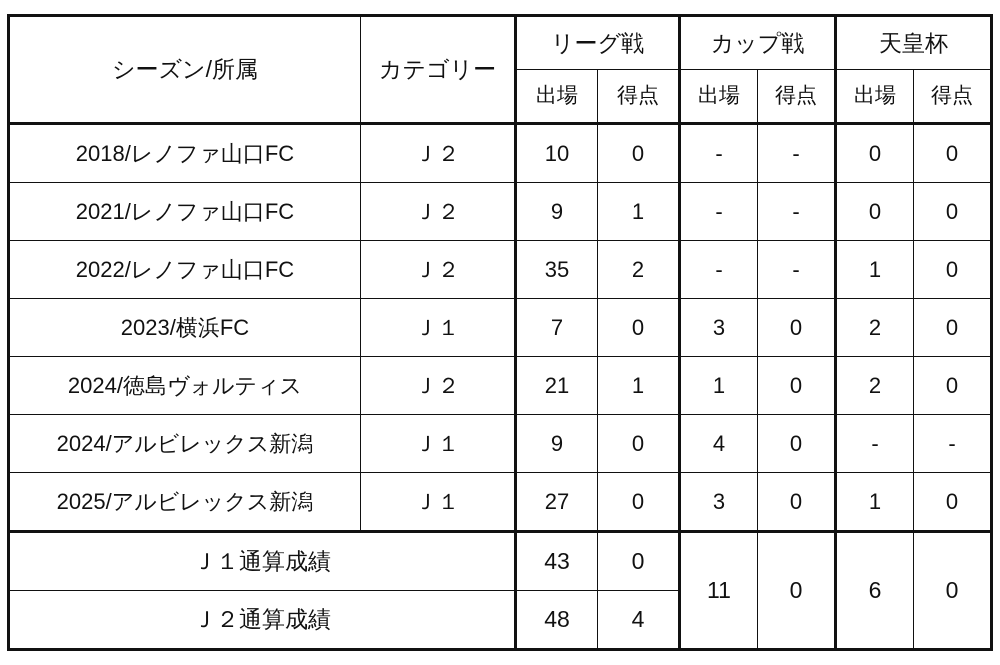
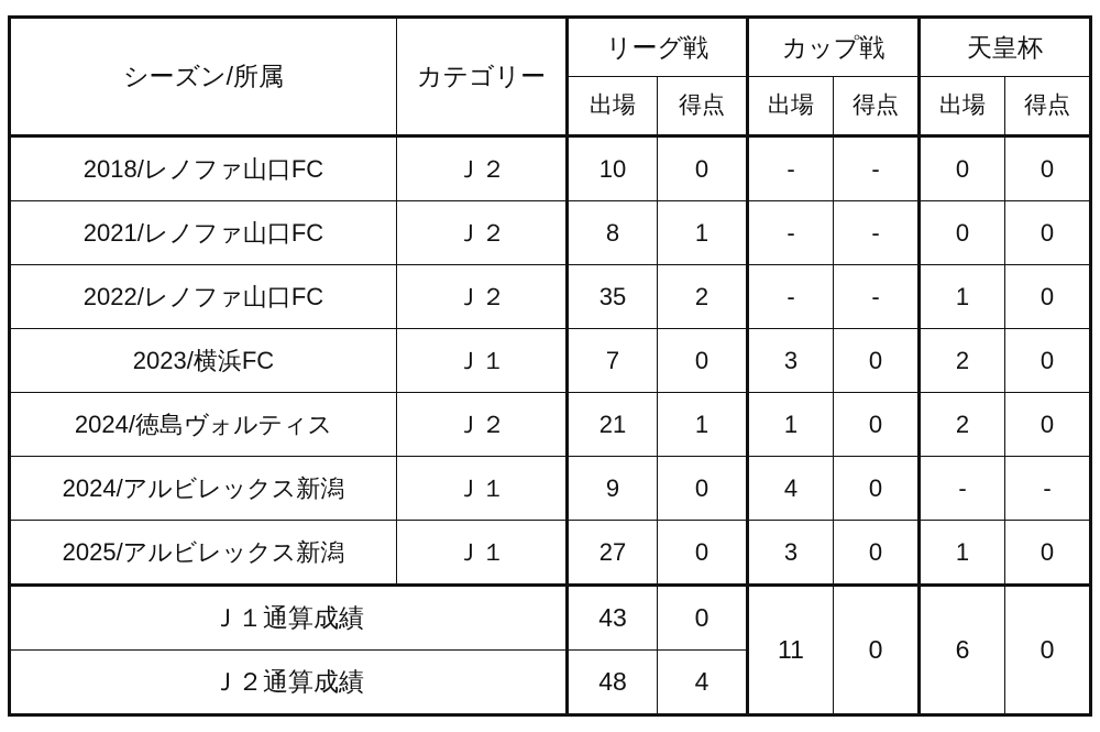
  シーズン/所属	カテゴリー	リーグ戦	カップ戦	天皇杯
  出場	得点	出場	得点	出場	得点
  2018/レノファ山口FC	Ｊ２	10	0	-	-	0	0
- 2021/レノファ山口FC	Ｊ２	9	1	-	-	0	0
+ 2021/レノファ山口FC	Ｊ２	8	1	-	-	0	0
  2022/レノファ山口FC	Ｊ２	35	2	-	-	1	0
  2023/横浜FC	Ｊ１	7	0	3	0	2	0
  2024/徳島ヴォルティス	Ｊ２	21	1	1	0	2	0
  2024/アルビレックス新潟	Ｊ１	9	0	4	0	-	-
  2025/アルビレックス新潟	Ｊ１	27	0	3	0	1	0
  Ｊ１通算成績	43	0	11	0	6	0
  Ｊ２通算成績	48	4
